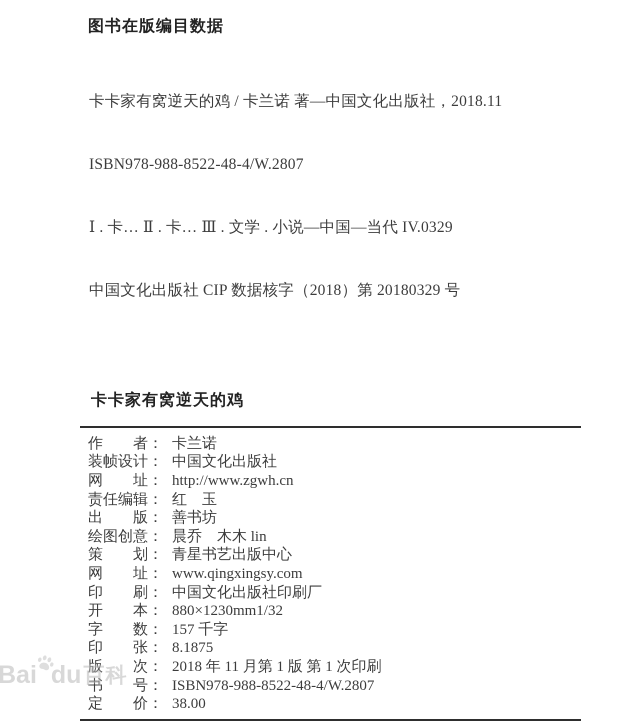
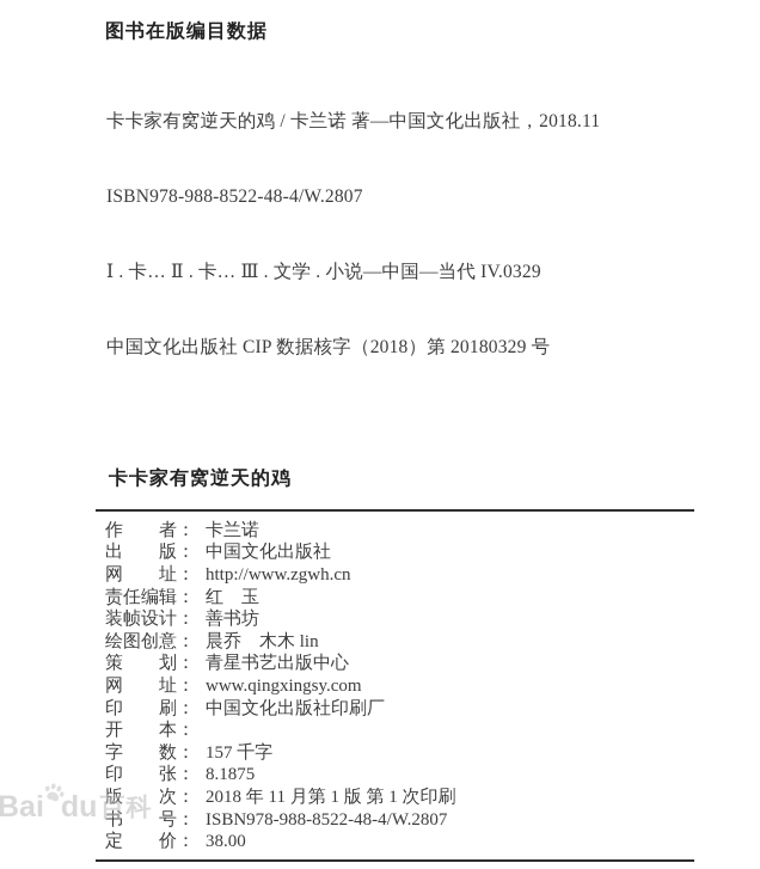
  图书在版编目数据
  卡卡家有窝逆天的鸡 / 卡兰诺 著—中国文化出版社，2018.11
  ISBN978-988-8522-48-4/W.2807
  Ⅰ . 卡… Ⅱ . 卡… Ⅲ . 文学 . 小说—中国—当代 IV.0329
  中国文化出版社 CIP 数据核字（2018）第 20180329 号
  卡卡家有窝逆天的鸡
  作 者：
  卡兰诺
- 装帧设计：
+ 出 版：
  中国文化出版社
  网 址：
  http://www.zgwh.cn
  责任编辑：
  红 玉
- 出 版：
+ 装帧设计：
  善书坊
  绘图创意：
  晨乔 木木 lin
  策 划：
  青星书艺出版中心
  网 址：
  www.qingxingsy.com
  印 刷：
  中国文化出版社印刷厂
  开 本：
- 880×1230mm1/32
  字 数：
  157 千字
  印 张：
  8.1875
  版 次：
  2018 年 11 月第 1 版 第 1 次印刷
  书 号：
  ISBN978-988-8522-48-4/W.2807
  定 价：
  38.00
  Bai
  du
  百科
